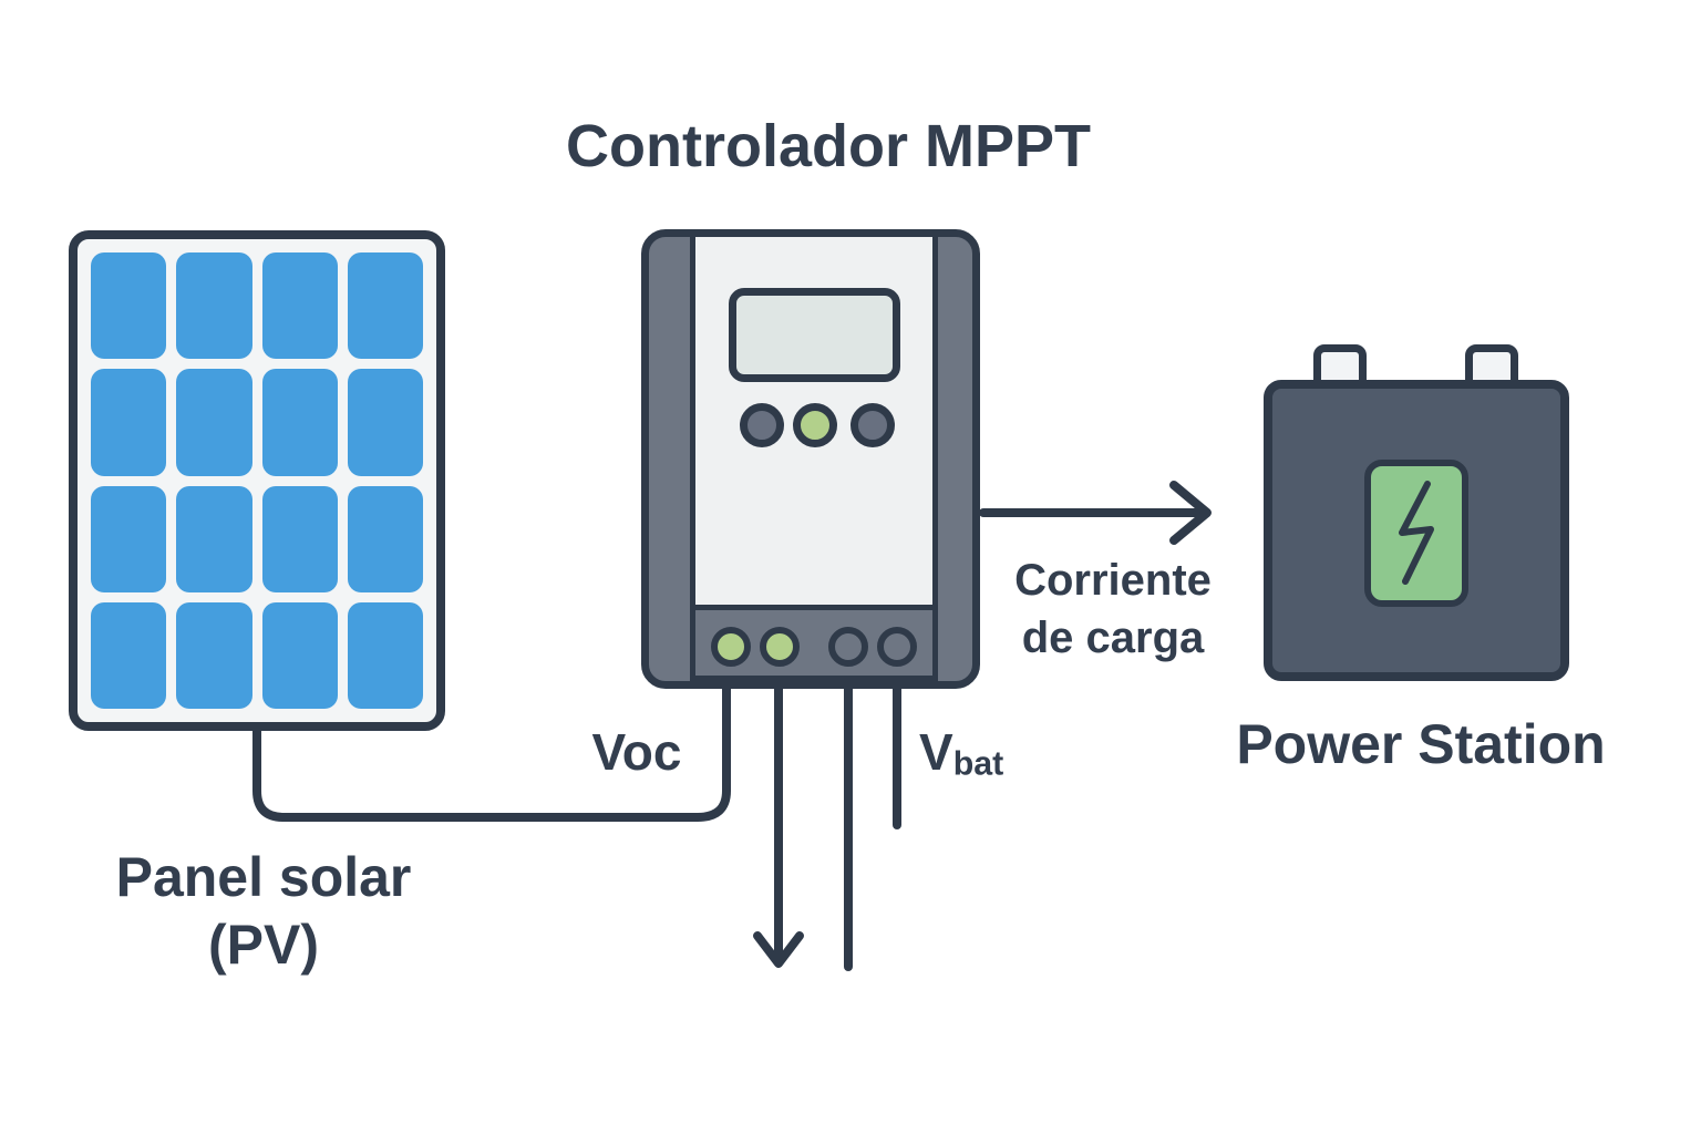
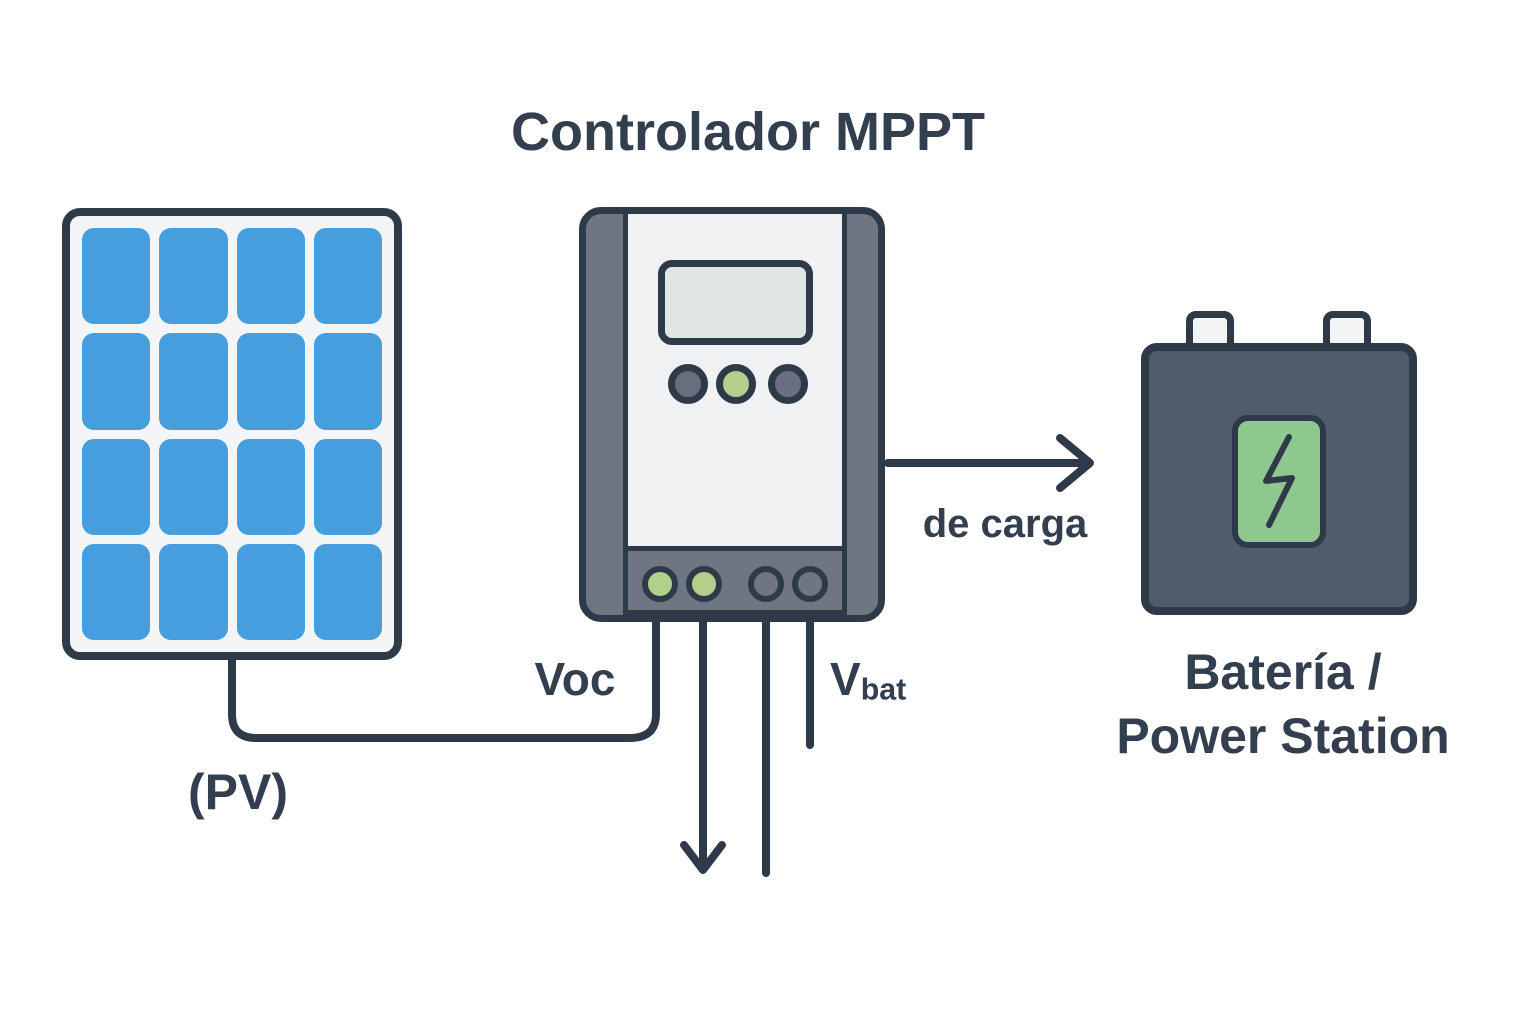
  Controlador MPPT
- Panel solar
  (PV)
+ Batería /
  Power Station
  Voc
  Vbat
- Corriente
  de carga
